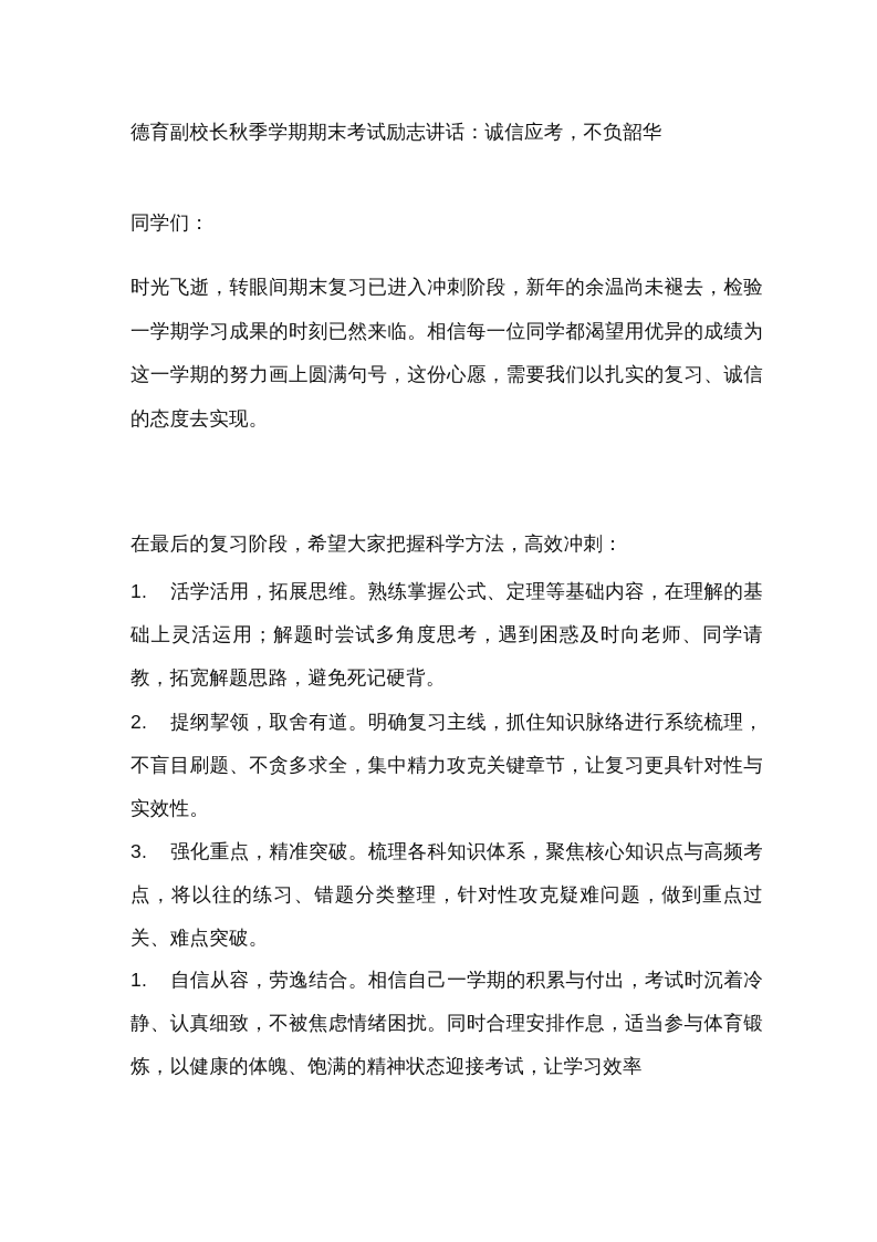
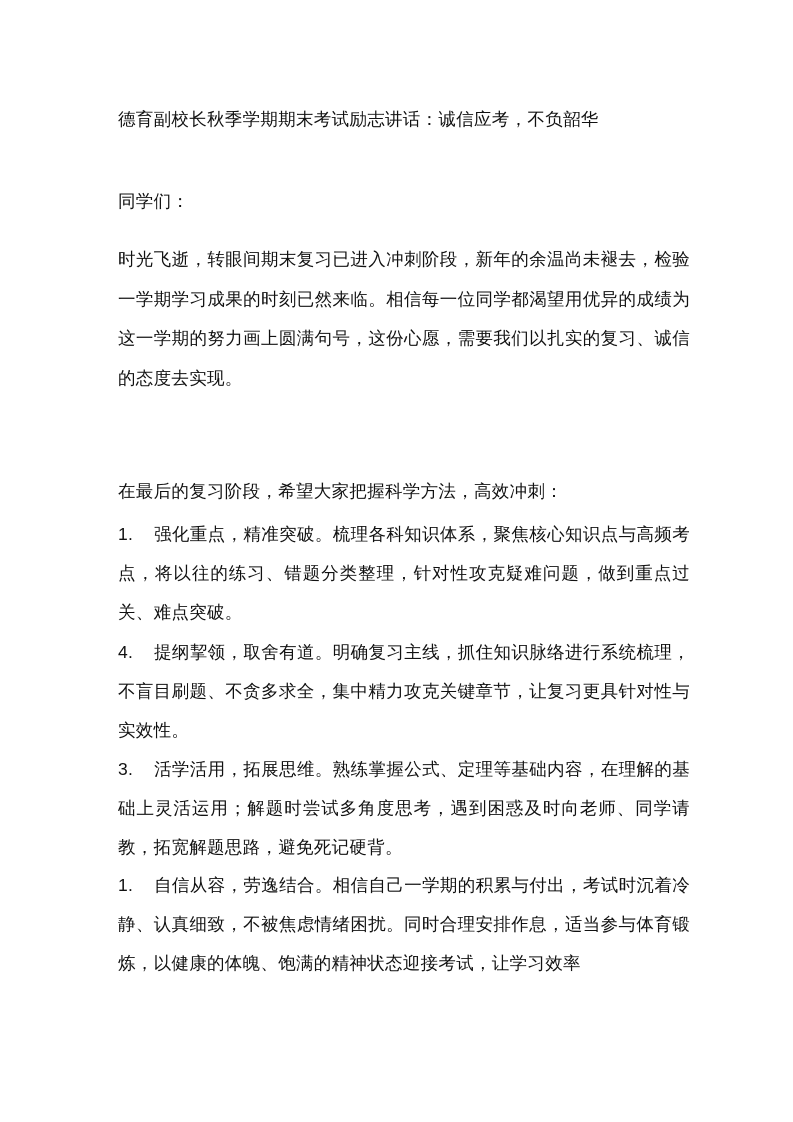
  德育副校长秋季学期期末考试励志讲话：诚信应考，不负韶华
  同学们：
  时光飞逝，转眼间期末复习已进入冲刺阶段，新年的余温尚未褪去，检验一学期学习成果的时刻已然来临。相信每一位同学都渴望用优异的成绩为这一学期的努力画上圆满句号，这份心愿，需要我们以扎实的复习、诚信的态度去实现。
  在最后的复习阶段，希望大家把握科学方法，高效冲刺：
- 1. 活学活用，拓展思维。熟练掌握公式、定理等基础内容，在理解的基础上灵活运用；解题时尝试多角度思考，遇到困惑及时向老师、同学请教，拓宽解题思路，避免死记硬背。
+ 1. 强化重点，精准突破。梳理各科知识体系，聚焦核心知识点与高频考点，将以往的练习、错题分类整理，针对性攻克疑难问题，做到重点过关、难点突破。
- 2. 提纲挈领，取舍有道。明确复习主线，抓住知识脉络进行系统梳理，不盲目刷题、不贪多求全，集中精力攻克关键章节，让复习更具针对性与实效性。
+ 4. 提纲挈领，取舍有道。明确复习主线，抓住知识脉络进行系统梳理，不盲目刷题、不贪多求全，集中精力攻克关键章节，让复习更具针对性与实效性。
- 3. 强化重点，精准突破。梳理各科知识体系，聚焦核心知识点与高频考点，将以往的练习、错题分类整理，针对性攻克疑难问题，做到重点过关、难点突破。
+ 3. 活学活用，拓展思维。熟练掌握公式、定理等基础内容，在理解的基础上灵活运用；解题时尝试多角度思考，遇到困惑及时向老师、同学请教，拓宽解题思路，避免死记硬背。
  1. 自信从容，劳逸结合。相信自己一学期的积累与付出，考试时沉着冷静、认真细致，不被焦虑情绪困扰。同时合理安排作息，适当参与体育锻炼，以健康的体魄、饱满的精神状态迎接考试，让学习效率
